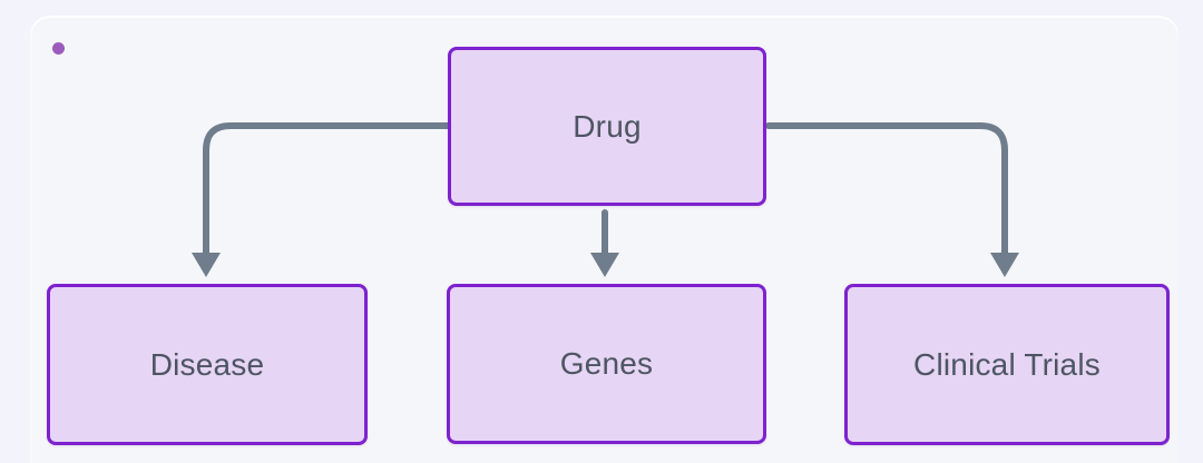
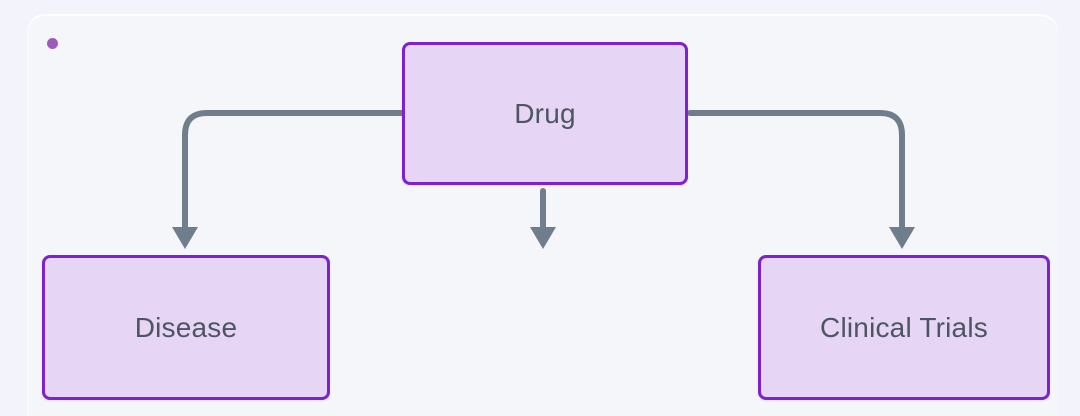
  Drug
  Disease
- Genes
  Clinical Trials
